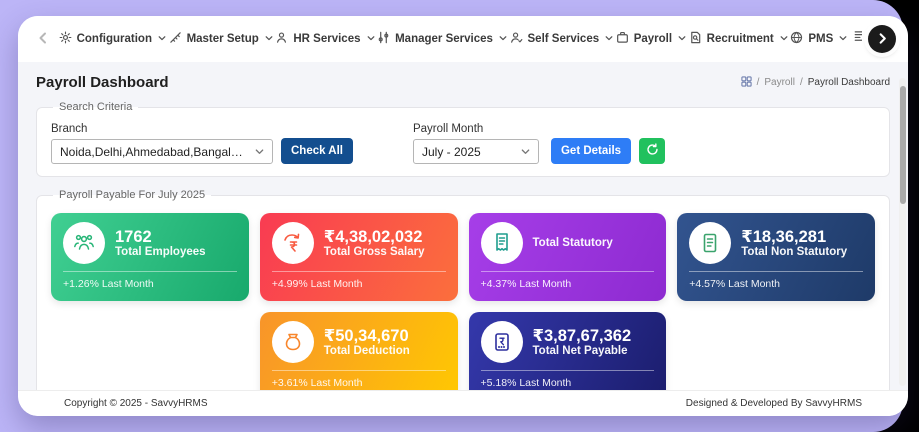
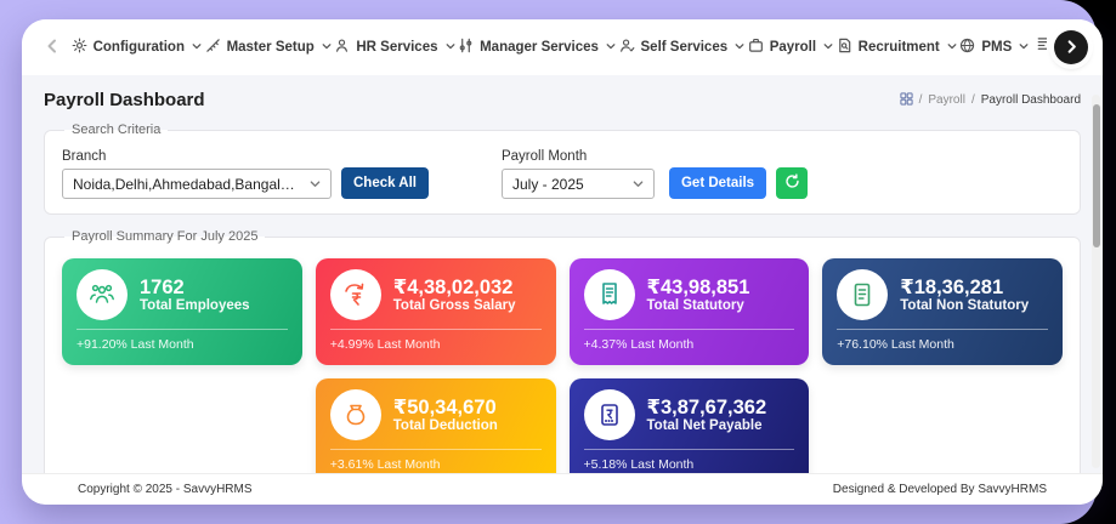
  Configuration
  Master Setup
  HR Services
  Manager Services
  Self Services
  Payroll
  Recruitment
  PMS
  Payroll Dashboard
  /
  Payroll
  /
  Payroll Dashboard
  Search Criteria
  Branch
  Noida,Delhi,Ahmedabad,Bangalore
  Check All
  Payroll Month
  July - 2025
  Get Details
- Payroll Payable For July 2025
+ Payroll Summary For July 2025
  1762
  Total Employees
- +1.26% Last Month
+ +91.20% Last Month
  ₹4,38,02,032
  Total Gross Salary
  +4.99% Last Month
+ ₹43,98,851
  Total Statutory
  +4.37% Last Month
  ₹18,36,281
  Total Non Statutory
- +4.57% Last Month
+ +76.10% Last Month
  ₹50,34,670
  Total Deduction
  +3.61% Last Month
  ₹3,87,67,362
  Total Net Payable
  +5.18% Last Month
  Copyright © 2025 - SavvyHRMS
  Designed & Developed By SavvyHRMS
